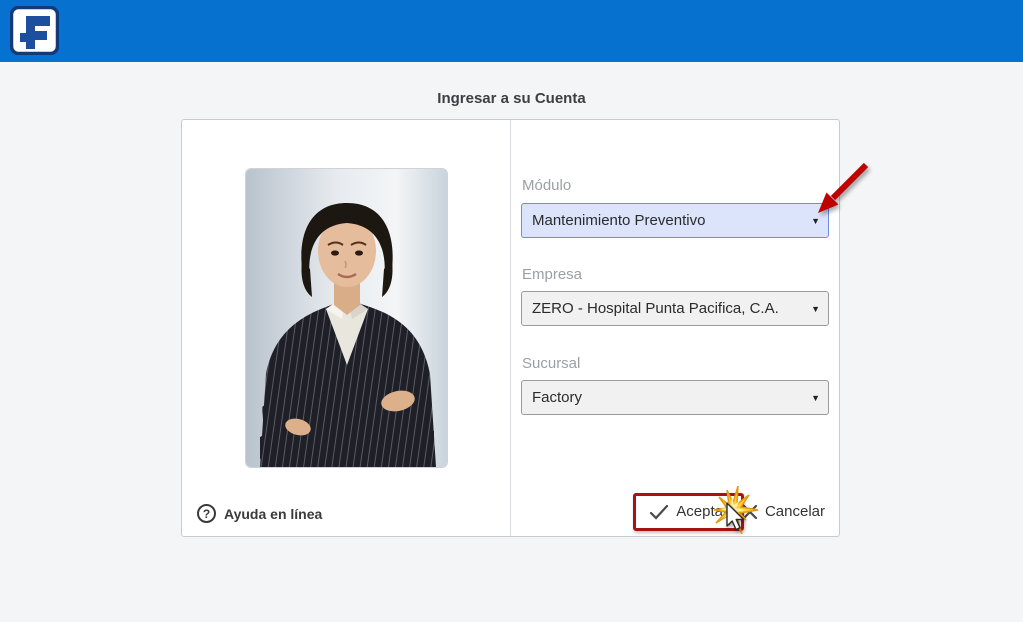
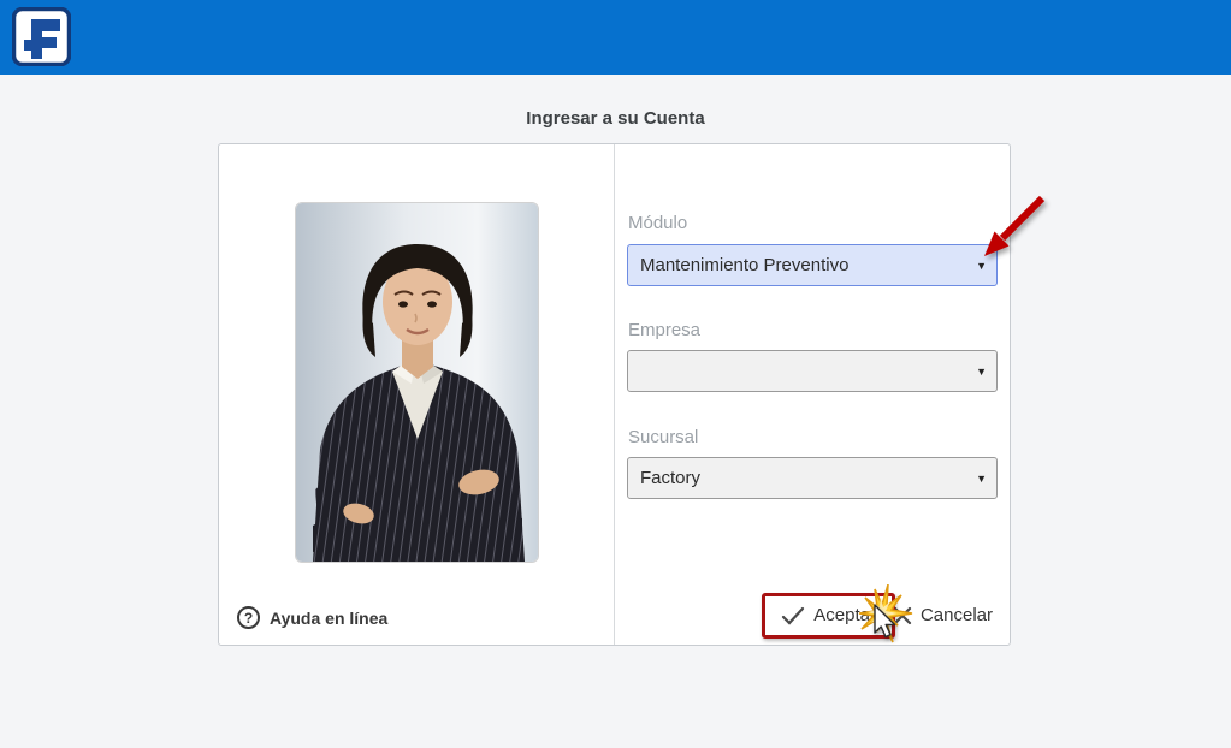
  Ingresar a su Cuenta
  ?
  Ayuda en línea
  Módulo
  Mantenimiento Preventivo
  ▼
  Empresa
- ZERO - Hospital Punta Pacifica, C.A.
  ▼
  Sucursal
  Factory
  ▼
  Acept
  Cancelar
